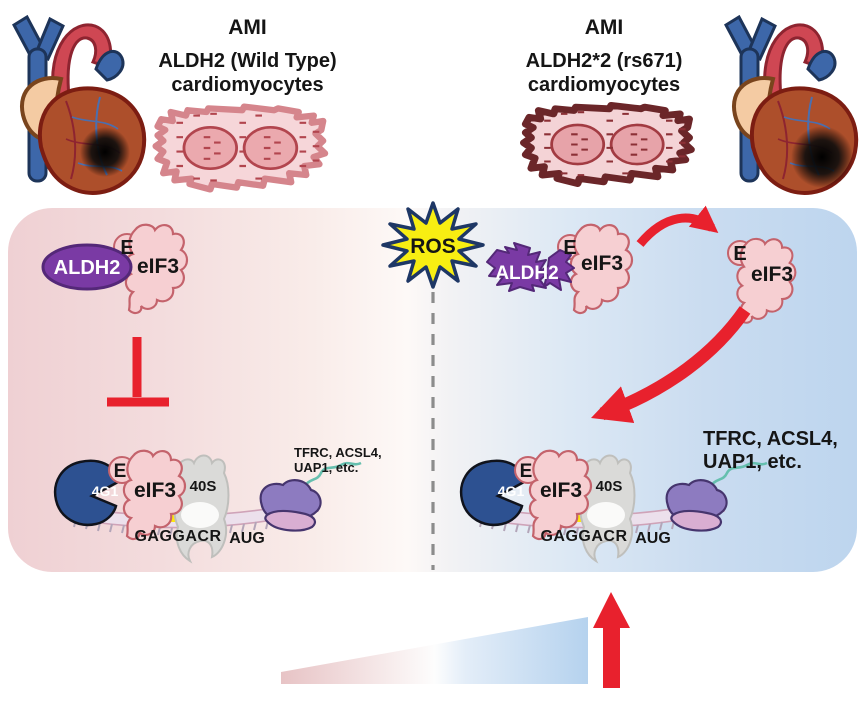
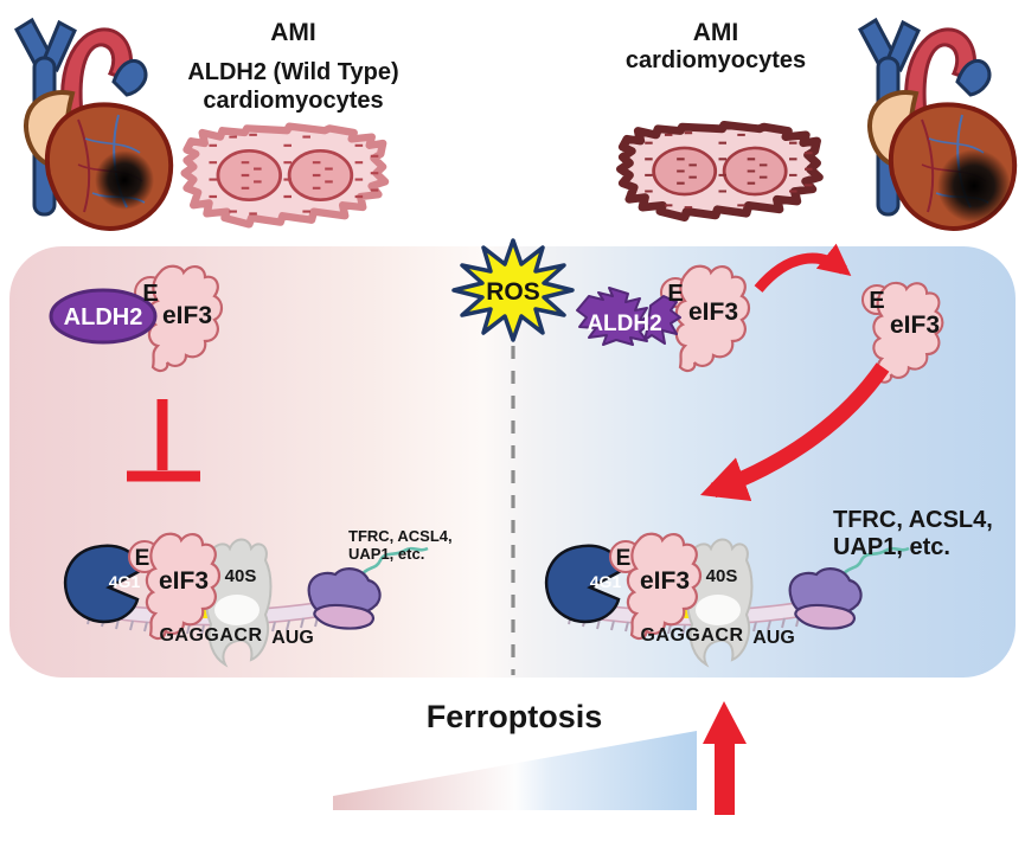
  AMI
  ALDH2 (Wild Type)
  cardiomyocytes
  AMI
- ALDH2*2 (rs671)
  cardiomyocytes
  ALDH2
  E
  eIF3
  ROS
  ALDH2
  E
  eIF3
  E
  eIF3
  4G1
  E
  eIF3
  40S
  GAGGACR
  AUG
  TFRC, ACSL4,
  UAP1, etc.
  4G1
  E
  eIF3
  40S
  GAGGACR
  AUG
  TFRC, ACSL4,
  UAP1, etc.
+ Ferroptosis
